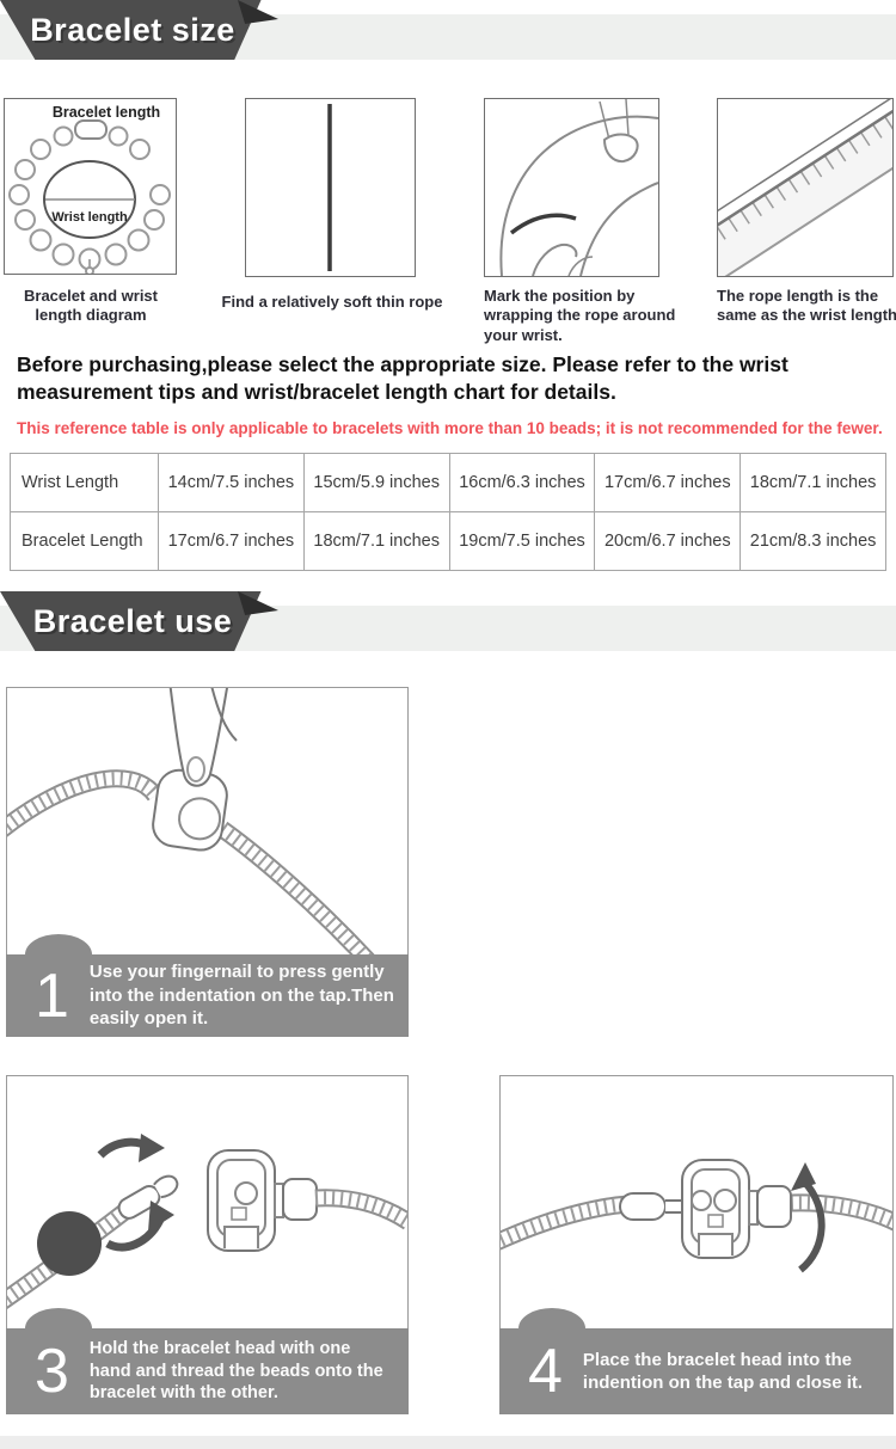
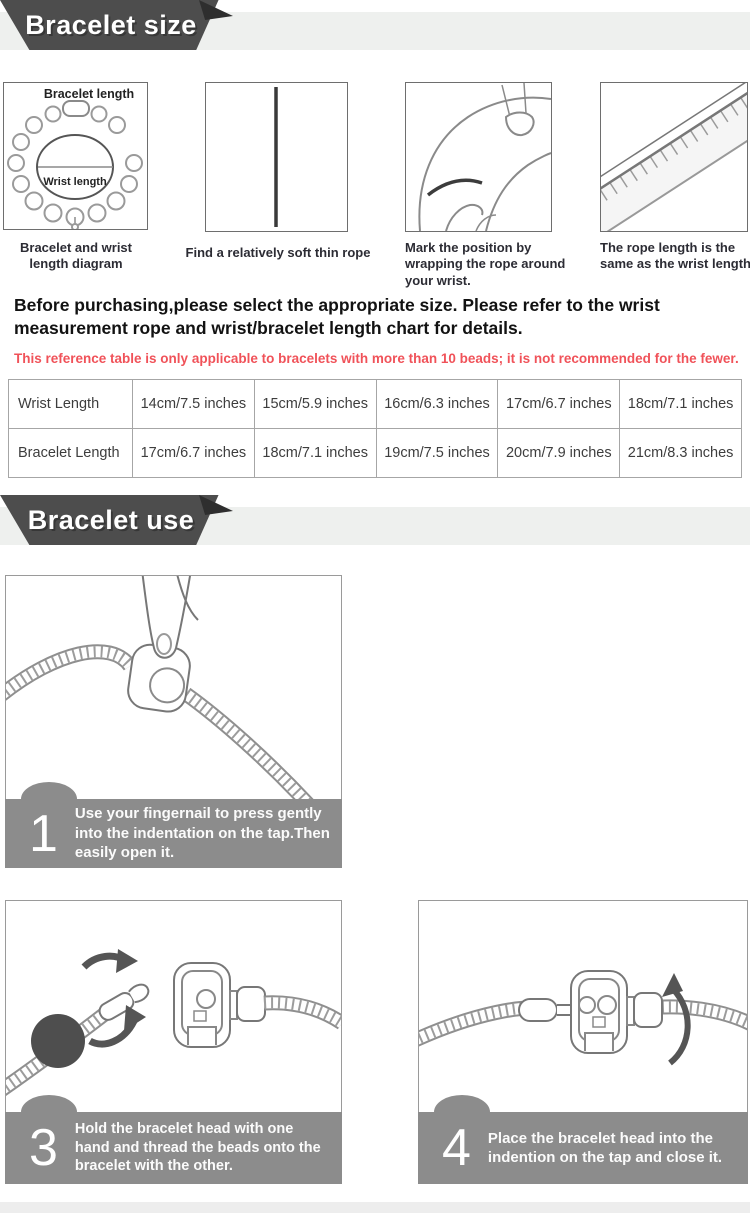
  Bracelet size
  Bracelet length
  Wrist length
  Bracelet and wrist length diagram
  Find a relatively soft thin rope
  Mark the position by wrapping the rope around your wrist.
  The rope length is the same as the wrist length
- Before purchasing,please select the appropriate size. Please refer to the wrist measurement tips and wrist/bracelet length chart for details.
+ Before purchasing,please select the appropriate size. Please refer to the wrist measurement rope and wrist/bracelet length chart for details.
  This reference table is only applicable to bracelets with more than 10 beads; it is not recommended for the fewer.
  Wrist Length	14cm/7.5 inches	15cm/5.9 inches	16cm/6.3 inches	17cm/6.7 inches	18cm/7.1 inches
- Bracelet Length	17cm/6.7 inches	18cm/7.1 inches	19cm/7.5 inches	20cm/6.7 inches	21cm/8.3 inches
+ Bracelet Length	17cm/6.7 inches	18cm/7.1 inches	19cm/7.5 inches	20cm/7.9 inches	21cm/8.3 inches
  Bracelet use
  1
  Use your fingernail to press gently into the indentation on the tap.Then easily open it.
  3
  Hold the bracelet head with one hand and thread the beads onto the bracelet with the other.
  4
  Place the bracelet head into the indention on the tap and close it.
